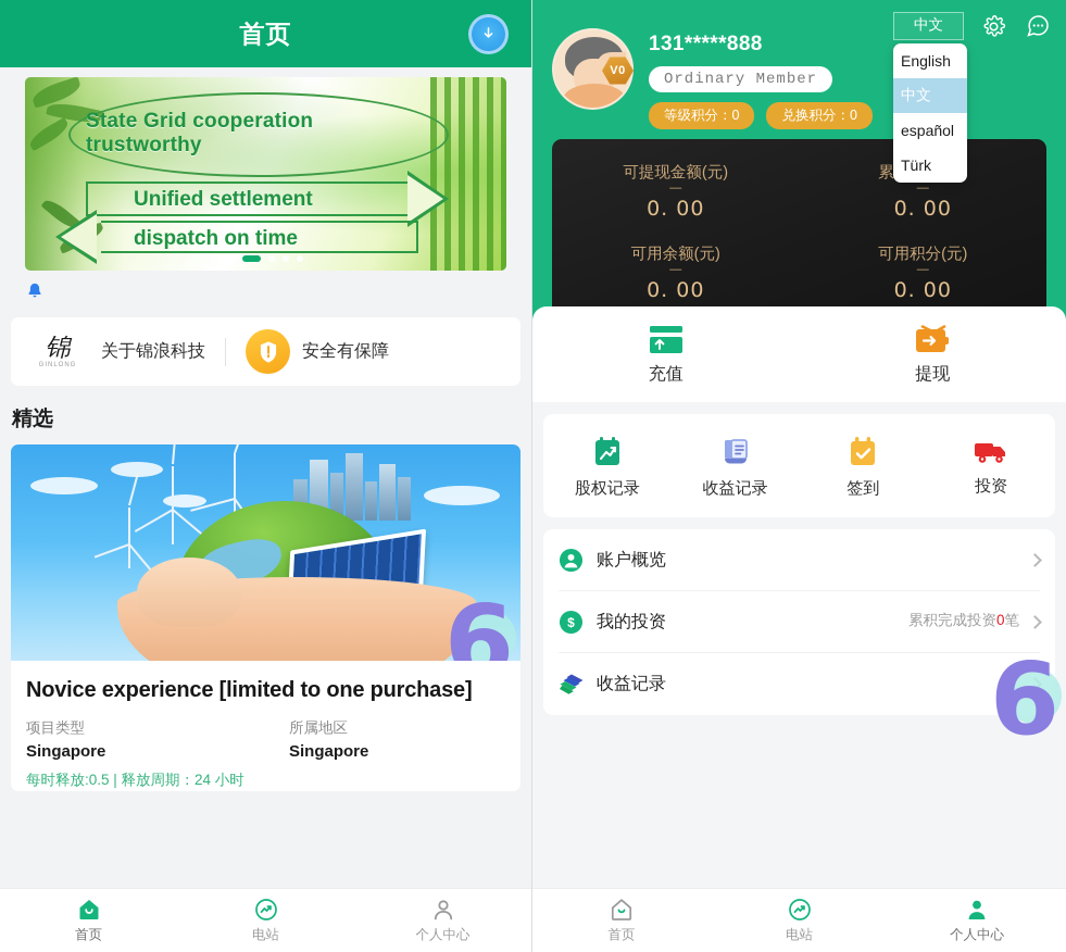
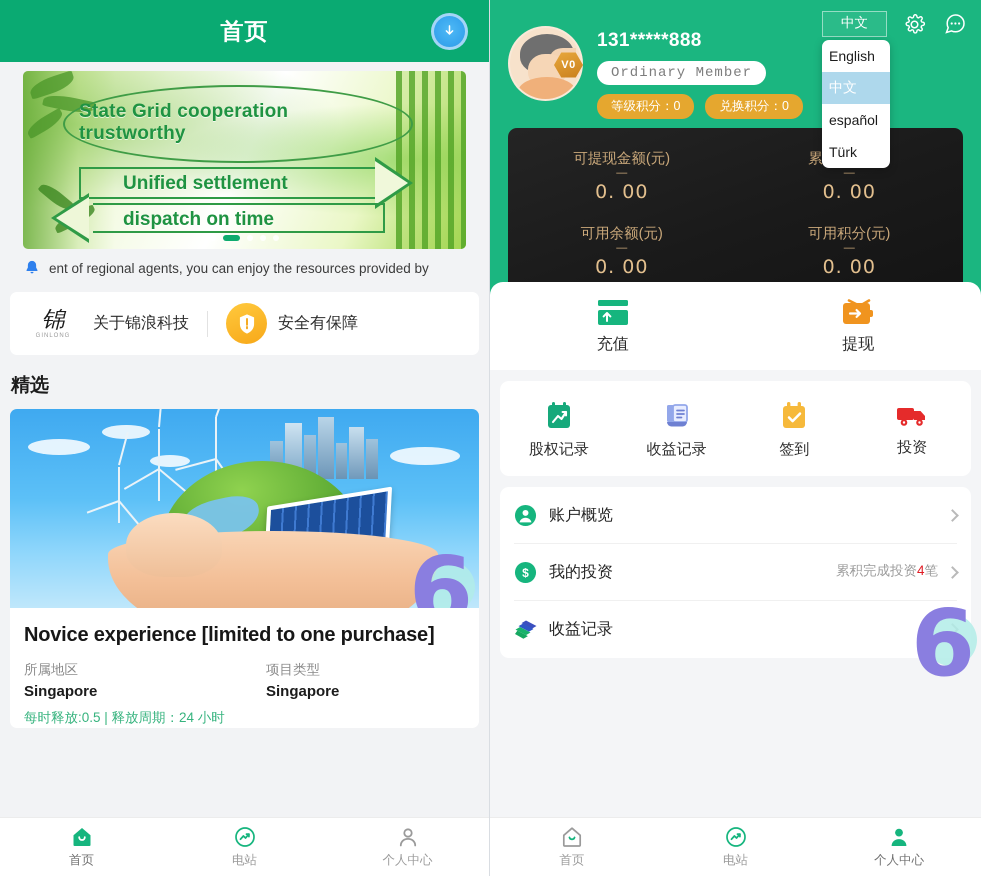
  首页
  State Grid cooperation
  trustworthy
  Unified settlement
  dispatch on time
+ ent of regional agents, you can enjoy the resources provided by
  锦
  关于锦浪科技
  安全有保障
  精选
  6
  Novice experience [limited to one purchase]
- 项目类型
+ 所属地区
  Singapore
- 所属地区
+ 项目类型
  Singapore
  每时释放:0.5 | 释放周期：24 小时
  首页
  电站
  个人中心
  中文
  English
  中文
  español
  Türk
  V0
  131*****888
  Ordinary Member
  等级积分：0
  兑换积分：0
  可提现金额(元)
  —
  0. 00
  —
  0. 00
  可用余额(元)
  —
  0. 00
  可用积分(元)
  —
  0. 00
  充值
  提现
  股权记录
  收益记录
  签到
  投资
  账户概览
  $
  我的投资
- 累积完成投资0笔
+ 累积完成投资4笔
  收益记录
  6
  首页
  电站
  个人中心
